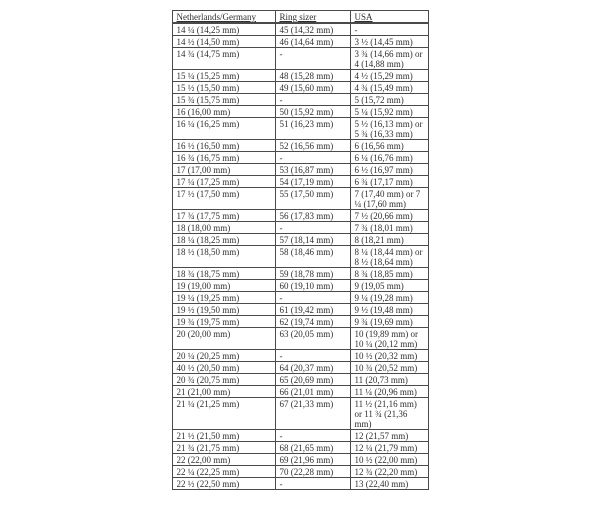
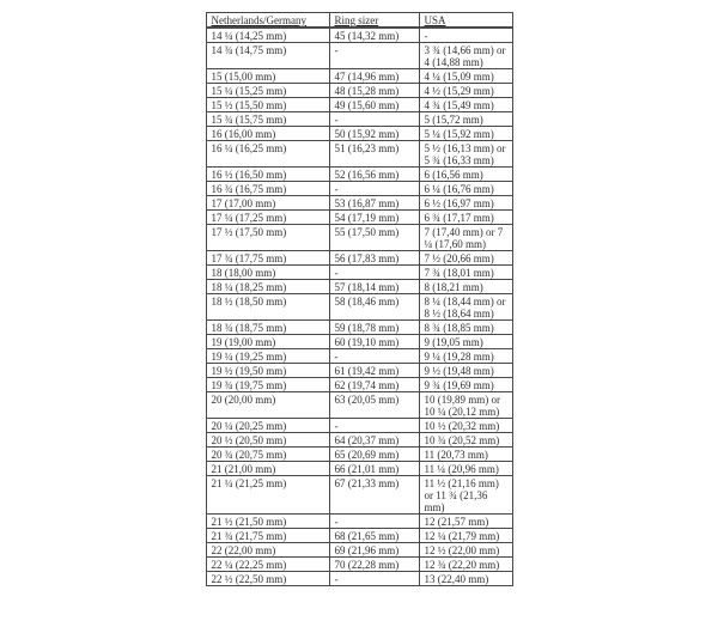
  Netherlands/Germany	Ring sizer	USA
  14 ¼ (14,25 mm)	45 (14,32 mm)	-
- 14 ½ (14,50 mm)	46 (14,64 mm)	3 ½ (14,45 mm)
  14 ¾ (14,75 mm)	-	3 ¾ (14,66 mm) or 4 (14,88 mm)
+ 15 (15,00 mm)	47 (14,96 mm)	4 ¼ (15,09 mm)
  15 ¼ (15,25 mm)	48 (15,28 mm)	4 ½ (15,29 mm)
  15 ½ (15,50 mm)	49 (15,60 mm)	4 ¾ (15,49 mm)
  15 ¾ (15,75 mm)	-	5 (15,72 mm)
  16 (16,00 mm)	50 (15,92 mm)	5 ¼ (15,92 mm)
  16 ¼ (16,25 mm)	51 (16,23 mm)	5 ½ (16,13 mm) or 5 ¾ (16,33 mm)
  16 ½ (16,50 mm)	52 (16,56 mm)	6 (16,56 mm)
  16 ¾ (16,75 mm)	-	6 ¼ (16,76 mm)
  17 (17,00 mm)	53 (16,87 mm)	6 ½ (16,97 mm)
  17 ¼ (17,25 mm)	54 (17,19 mm)	6 ¾ (17,17 mm)
  17 ½ (17,50 mm)	55 (17,50 mm)	7 (17,40 mm) or 7 ¼ (17,60 mm)
  17 ¾ (17,75 mm)	56 (17,83 mm)	7 ½ (20,66 mm)
  18 (18,00 mm)	-	7 ¾ (18,01 mm)
  18 ¼ (18,25 mm)	57 (18,14 mm)	8 (18,21 mm)
  18 ½ (18,50 mm)	58 (18,46 mm)	8 ¼ (18,44 mm) or 8 ½ (18,64 mm)
  18 ¾ (18,75 mm)	59 (18,78 mm)	8 ¾ (18,85 mm)
  19 (19,00 mm)	60 (19,10 mm)	9 (19,05 mm)
  19 ¼ (19,25 mm)	-	9 ¼ (19,28 mm)
  19 ½ (19,50 mm)	61 (19,42 mm)	9 ½ (19,48 mm)
  19 ¾ (19,75 mm)	62 (19,74 mm)	9 ¾ (19,69 mm)
  20 (20,00 mm)	63 (20,05 mm)	10 (19,89 mm) or 10 ¼ (20,12 mm)
  20 ¼ (20,25 mm)	-	10 ½ (20,32 mm)
- 40 ½ (20,50 mm)	64 (20,37 mm)	10 ¾ (20,52 mm)
+ 20 ½ (20,50 mm)	64 (20,37 mm)	10 ¾ (20,52 mm)
  20 ¾ (20,75 mm)	65 (20,69 mm)	11 (20,73 mm)
  21 (21,00 mm)	66 (21,01 mm)	11 ¼ (20,96 mm)
  21 ¼ (21,25 mm)	67 (21,33 mm)	11 ½ (21,16 mm) or 11 ¾ (21,36 mm)
  21 ½ (21,50 mm)	-	12 (21,57 mm)
  21 ¾ (21,75 mm)	68 (21,65 mm)	12 ¼ (21,79 mm)
- 22 (22,00 mm)	69 (21,96 mm)	10 ½ (22,00 mm)
+ 22 (22,00 mm)	69 (21,96 mm)	12 ½ (22,00 mm)
  22 ¼ (22,25 mm)	70 (22,28 mm)	12 ¾ (22,20 mm)
  22 ½ (22,50 mm)	-	13 (22,40 mm)
